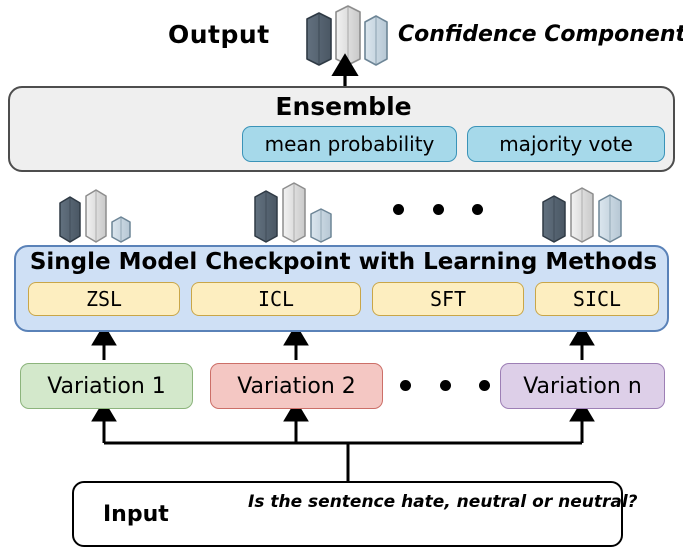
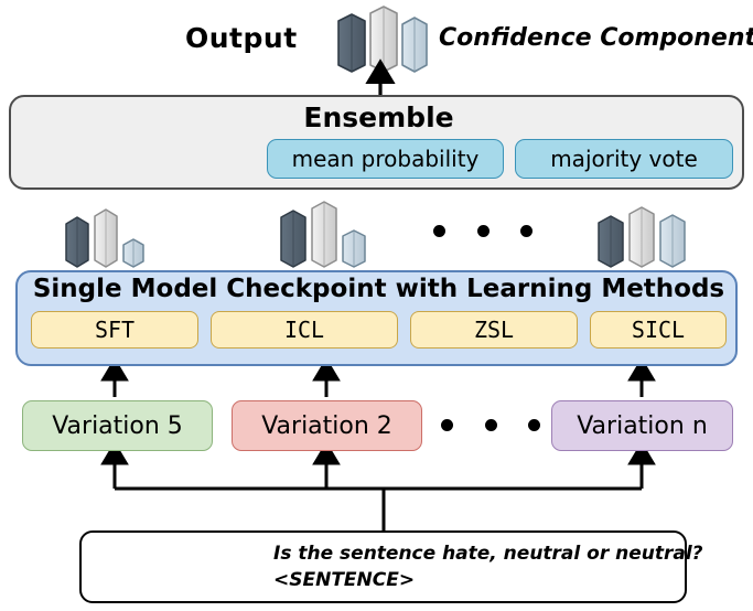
  Output
  Confidence Component
  Ensemble
  mean probability
  majority vote
  Single Model Checkpoint with Learning Methods
- ZSL
+ SFT
  ICL
- SFT
+ ZSL
  SICL
- Variation 1
+ Variation 5
  Variation 2
  Variation n
- Input
  Is the sentence hate, neutral or neutral?
+ <SENTENCE>
